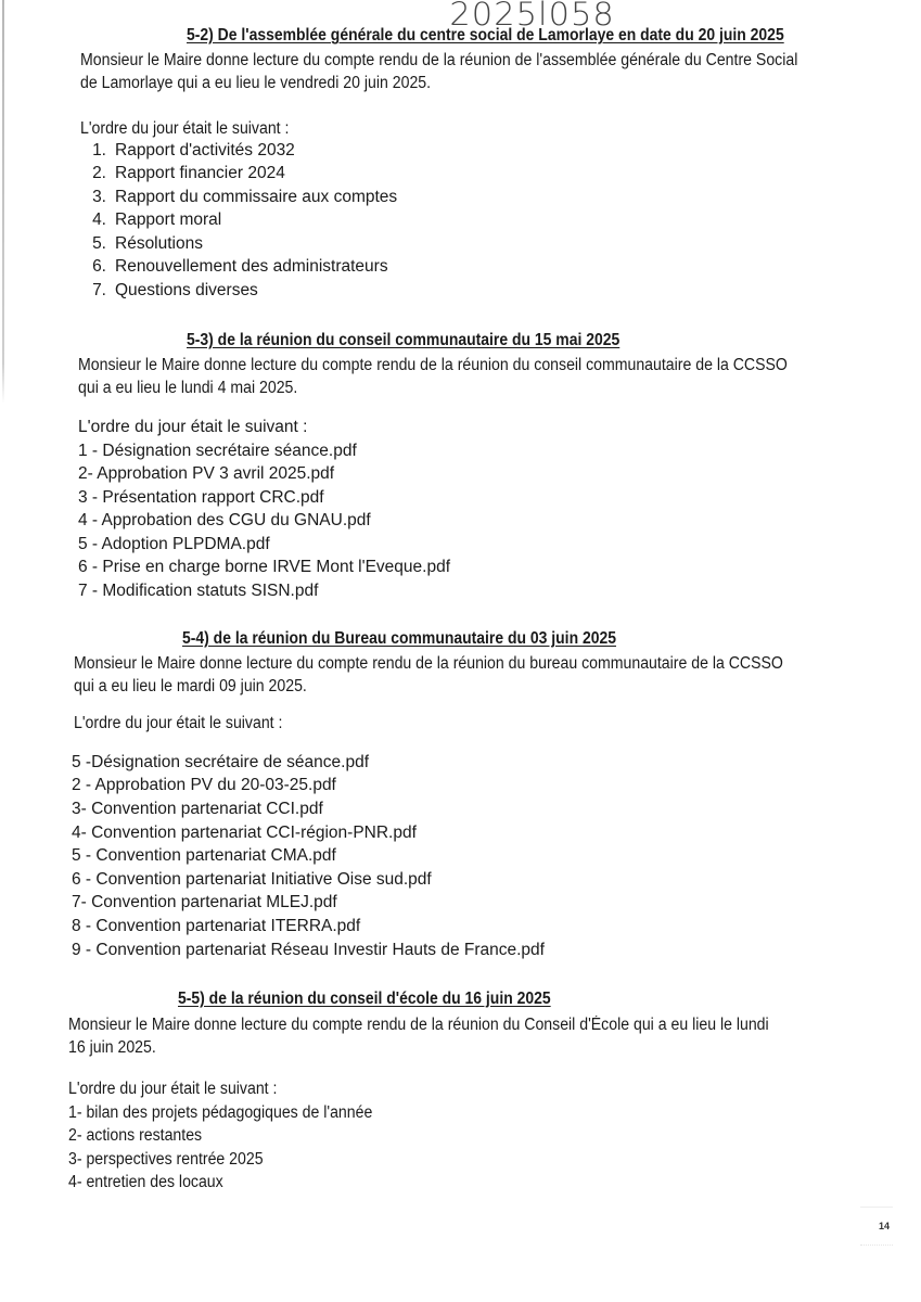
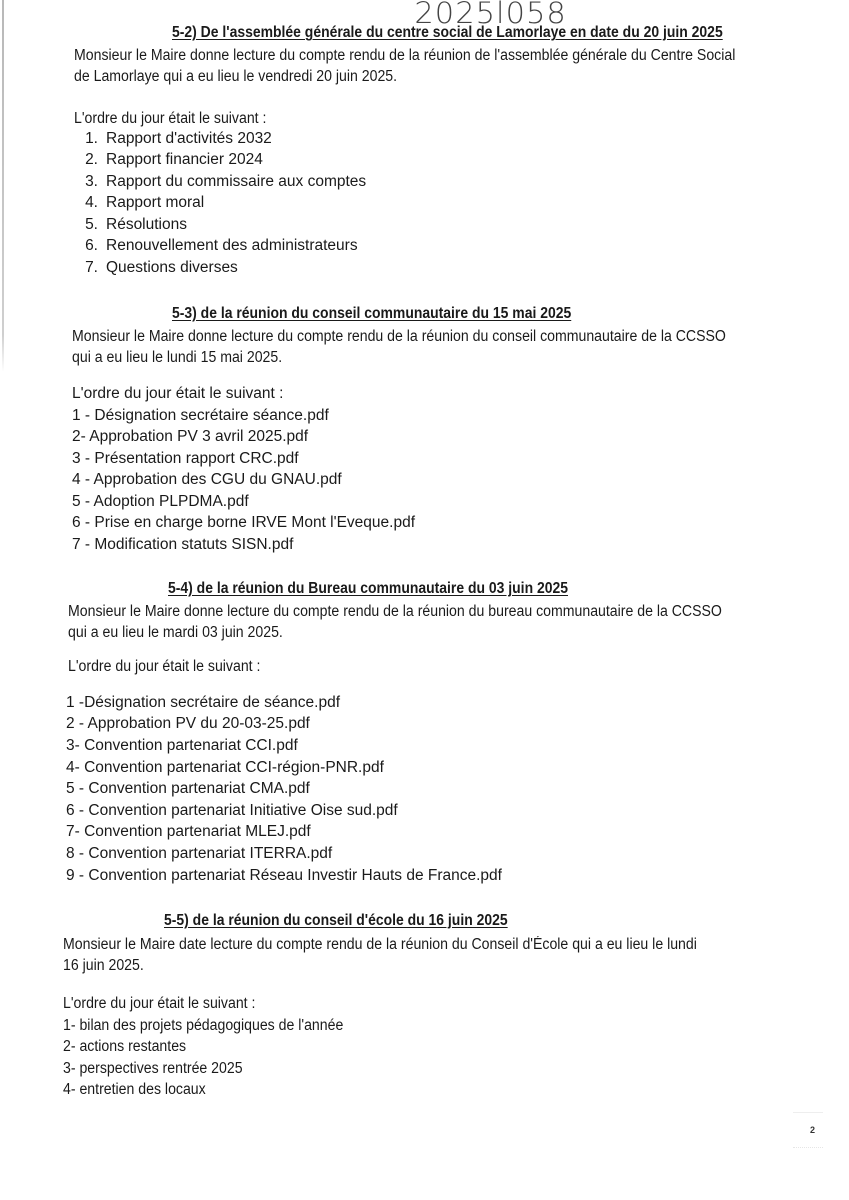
  2025l058
  5-2) De l'assemblée générale du centre social de Lamorlaye en date du 20 juin 2025
  Monsieur le Maire donne lecture du compte rendu de la réunion de l'assemblée générale du Centre Social
  de Lamorlaye qui a eu lieu le vendredi 20 juin 2025.
  L'ordre du jour était le suivant :
  1. Rapport d'activités 2032
  2. Rapport financier 2024
  3. Rapport du commissaire aux comptes
  4. Rapport moral
  5. Résolutions
  6. Renouvellement des administrateurs
  7. Questions diverses
  5-3) de la réunion du conseil communautaire du 15 mai 2025
  Monsieur le Maire donne lecture du compte rendu de la réunion du conseil communautaire de la CCSSO
- qui a eu lieu le lundi 4 mai 2025.
+ qui a eu lieu le lundi 15 mai 2025.
  L'ordre du jour était le suivant :
  1 - Désignation secrétaire séance.pdf
  2- Approbation PV 3 avril 2025.pdf
  3 - Présentation rapport CRC.pdf
  4 - Approbation des CGU du GNAU.pdf
  5 - Adoption PLPDMA.pdf
  6 - Prise en charge borne IRVE Mont l'Eveque.pdf
  7 - Modification statuts SISN.pdf
  5-4) de la réunion du Bureau communautaire du 03 juin 2025
  Monsieur le Maire donne lecture du compte rendu de la réunion du bureau communautaire de la CCSSO
- qui a eu lieu le mardi 09 juin 2025.
+ qui a eu lieu le mardi 03 juin 2025.
  L'ordre du jour était le suivant :
- 5 -Désignation secrétaire de séance.pdf
+ 1 -Désignation secrétaire de séance.pdf
  2 - Approbation PV du 20-03-25.pdf
  3- Convention partenariat CCI.pdf
  4- Convention partenariat CCI-région-PNR.pdf
  5 - Convention partenariat CMA.pdf
  6 - Convention partenariat Initiative Oise sud.pdf
  7- Convention partenariat MLEJ.pdf
  8 - Convention partenariat ITERRA.pdf
  9 - Convention partenariat Réseau Investir Hauts de France.pdf
  5-5) de la réunion du conseil d'école du 16 juin 2025
- Monsieur le Maire donne lecture du compte rendu de la réunion du Conseil d'École qui a eu lieu le lundi
+ Monsieur le Maire date lecture du compte rendu de la réunion du Conseil d'École qui a eu lieu le lundi
  16 juin 2025.
  L'ordre du jour était le suivant :
  1- bilan des projets pédagogiques de l'année
  2- actions restantes
  3- perspectives rentrée 2025
  4- entretien des locaux
- 14
+ 2
